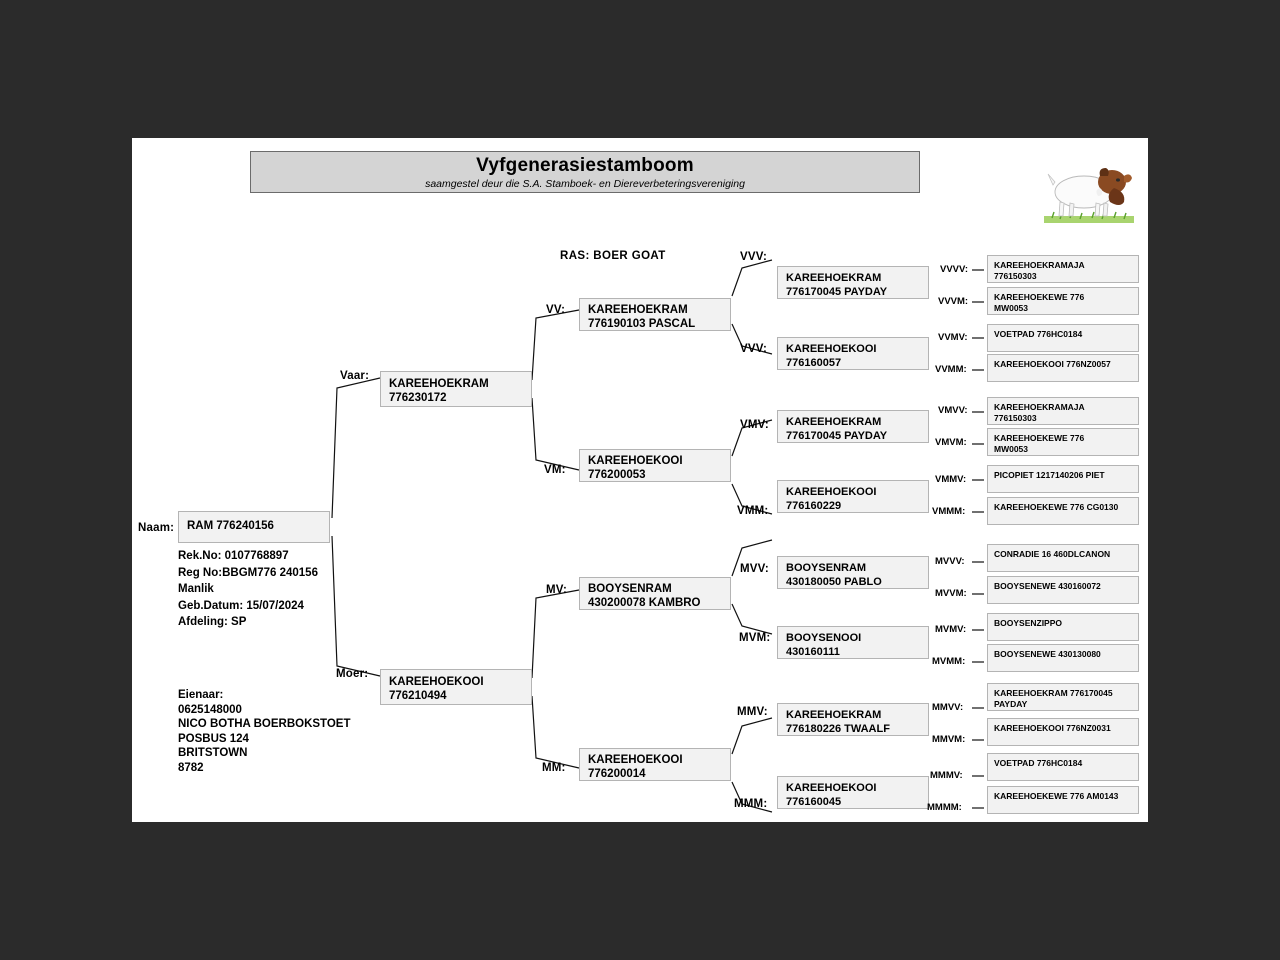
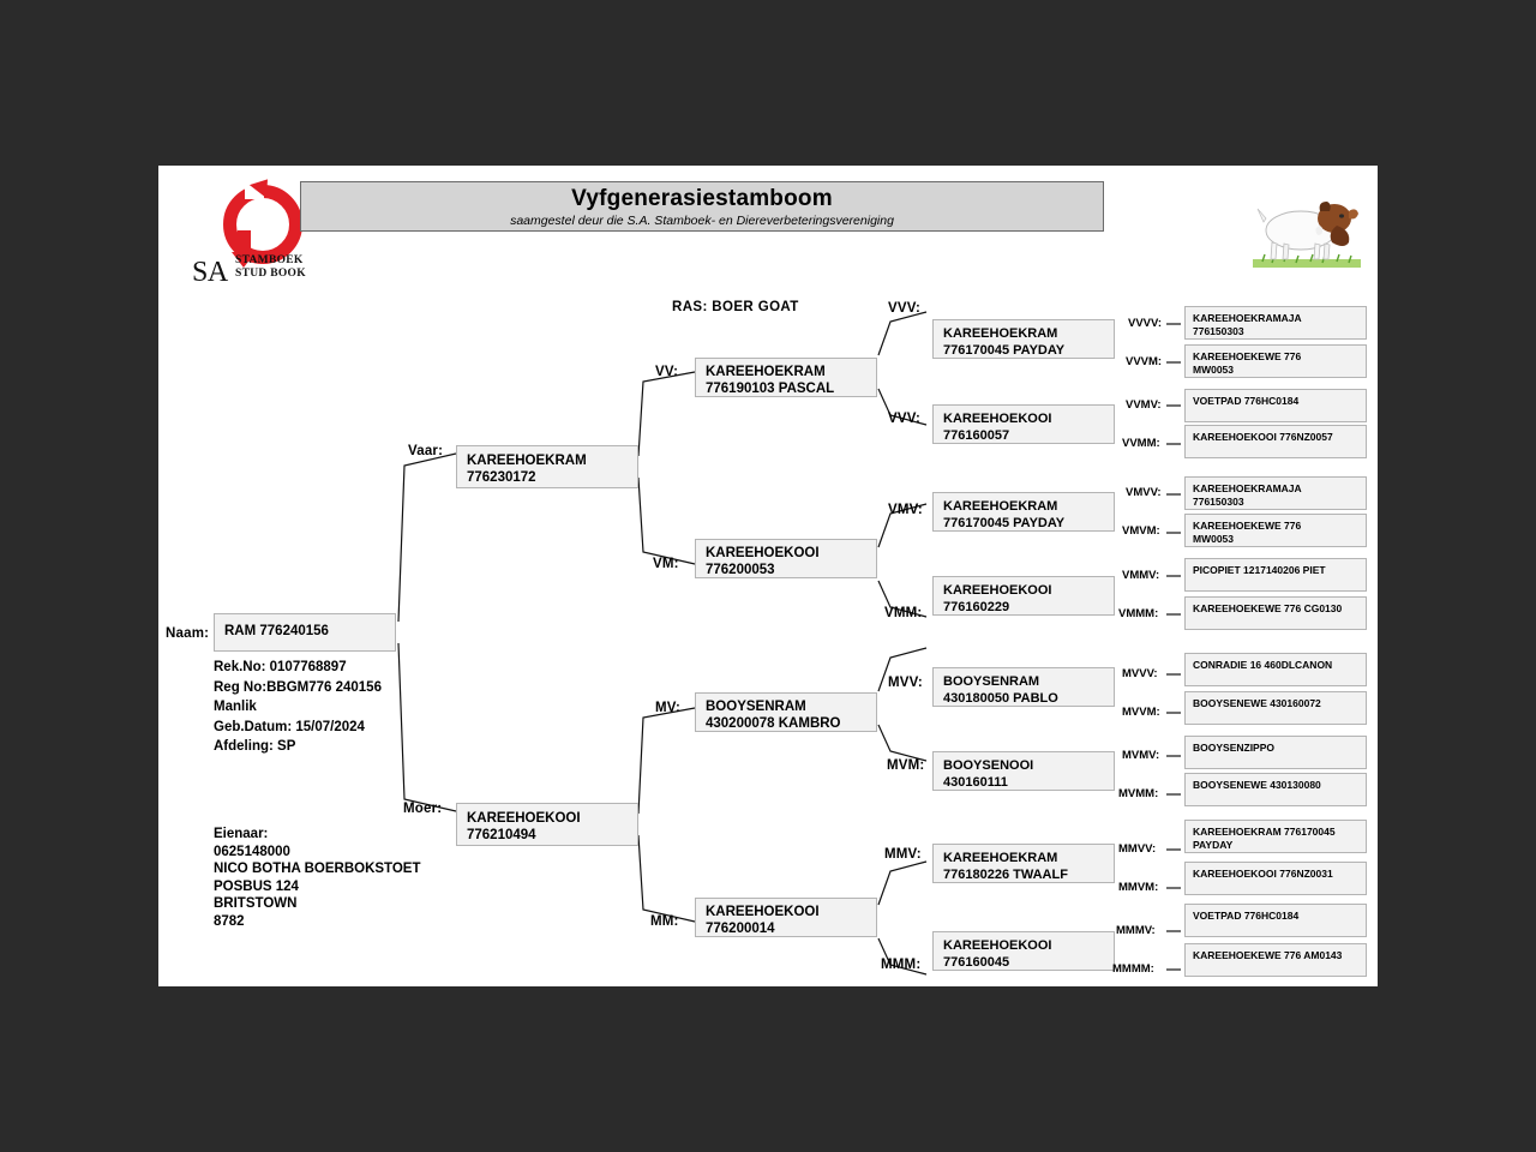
+ SA
+ STAMBOEK
+ STUD BOOK
  Vyfgenerasiestamboom
  saamgestel deur die S.A. Stamboek- en Diereverbeteringsvereniging
  RAS: BOER GOAT
  Naam:
  RAM 776240156
  Rek.No: 0107768897
  Reg No:BBGM776 240156
  Manlik
  Geb.Datum: 15/07/2024
  Afdeling: SP
  Eienaar:
  0625148000
  NICO BOTHA BOERBOKSTOET
  POSBUS 124
  BRITSTOWN
  8782
  Vaar:
  KAREEHOEKRAM
  776230172
  Moer:
  KAREEHOEKOOI
  776210494
  VV:
  KAREEHOEKRAM
  776190103 PASCAL
  VM:
  KAREEHOEKOOI
  776200053
  MV:
  BOOYSENRAM
  430200078 KAMBRO
  MM:
  KAREEHOEKOOI
  776200014
  VVV:
  KAREEHOEKRAM
  776170045 PAYDAY
  VVV:
  KAREEHOEKOOI
  776160057
  VMV:
  KAREEHOEKRAM
  776170045 PAYDAY
  VMM:
  KAREEHOEKOOI
  776160229
  MVV:
  BOOYSENRAM
  430180050 PABLO
  MVM:
  BOOYSENOOI
  430160111
  MMV:
  KAREEHOEKRAM
  776180226 TWAALF
  MMM:
  KAREEHOEKOOI
  776160045
  VVVV:
  KAREEHOEKRAMAJA
  776150303
  VVVM:
  KAREEHOEKEWE 776
  MW0053
  VVMV:
  VOETPAD 776HC0184
  VVMM:
  KAREEHOEKOOI 776NZ0057
  VMVV:
  KAREEHOEKRAMAJA
  776150303
  VMVM:
  KAREEHOEKEWE 776
  MW0053
  VMMV:
  PICOPIET 1217140206 PIET
  VMMM:
  KAREEHOEKEWE 776 CG0130
  MVVV:
  CONRADIE 16 460DLCANON
  MVVM:
  BOOYSENEWE 430160072
  MVMV:
  BOOYSENZIPPO
  MVMM:
  BOOYSENEWE 430130080
  MMVV:
  KAREEHOEKRAM 776170045
  PAYDAY
  MMVM:
  KAREEHOEKOOI 776NZ0031
  MMMV:
  VOETPAD 776HC0184
  MMMM:
  KAREEHOEKEWE 776 AM0143
